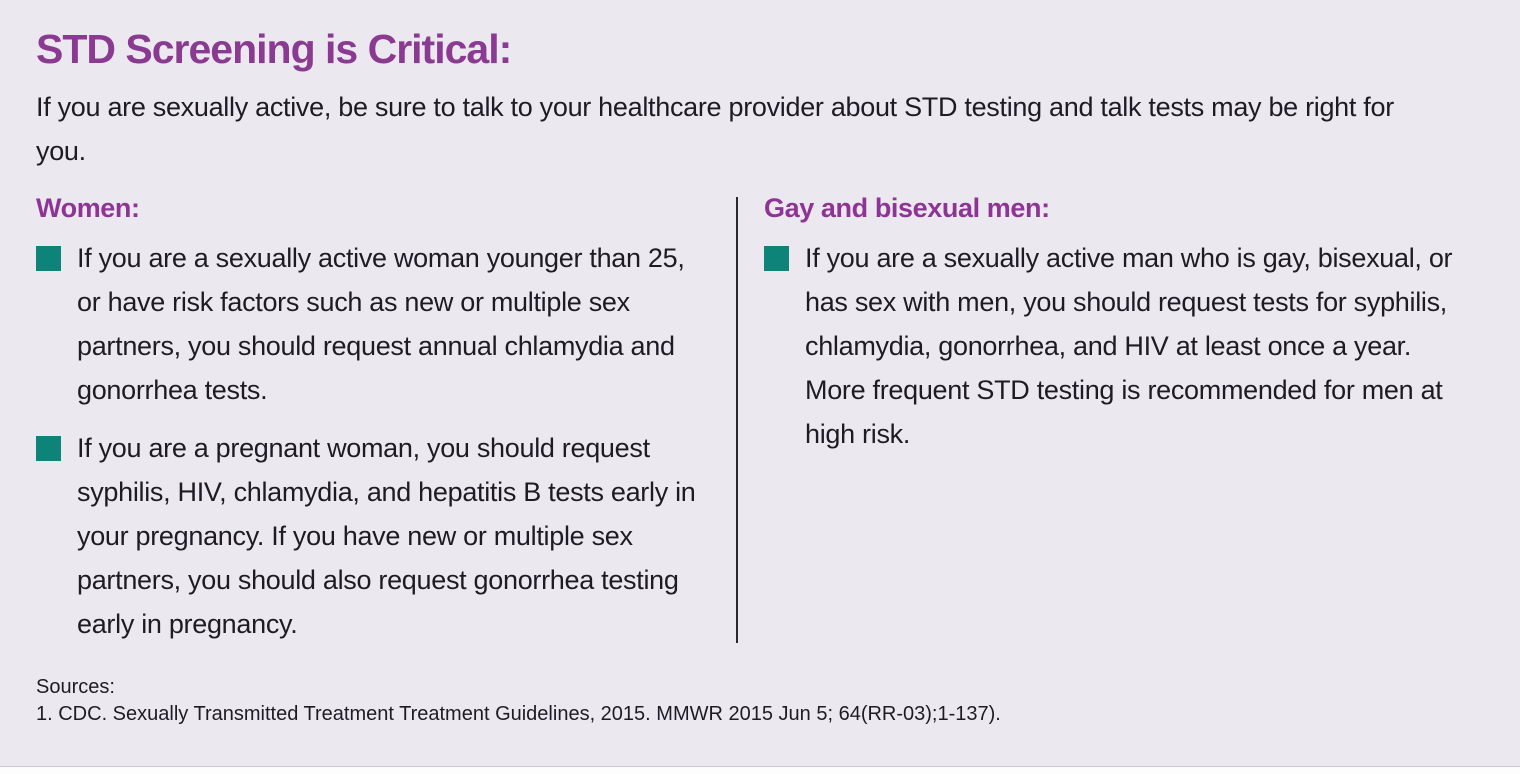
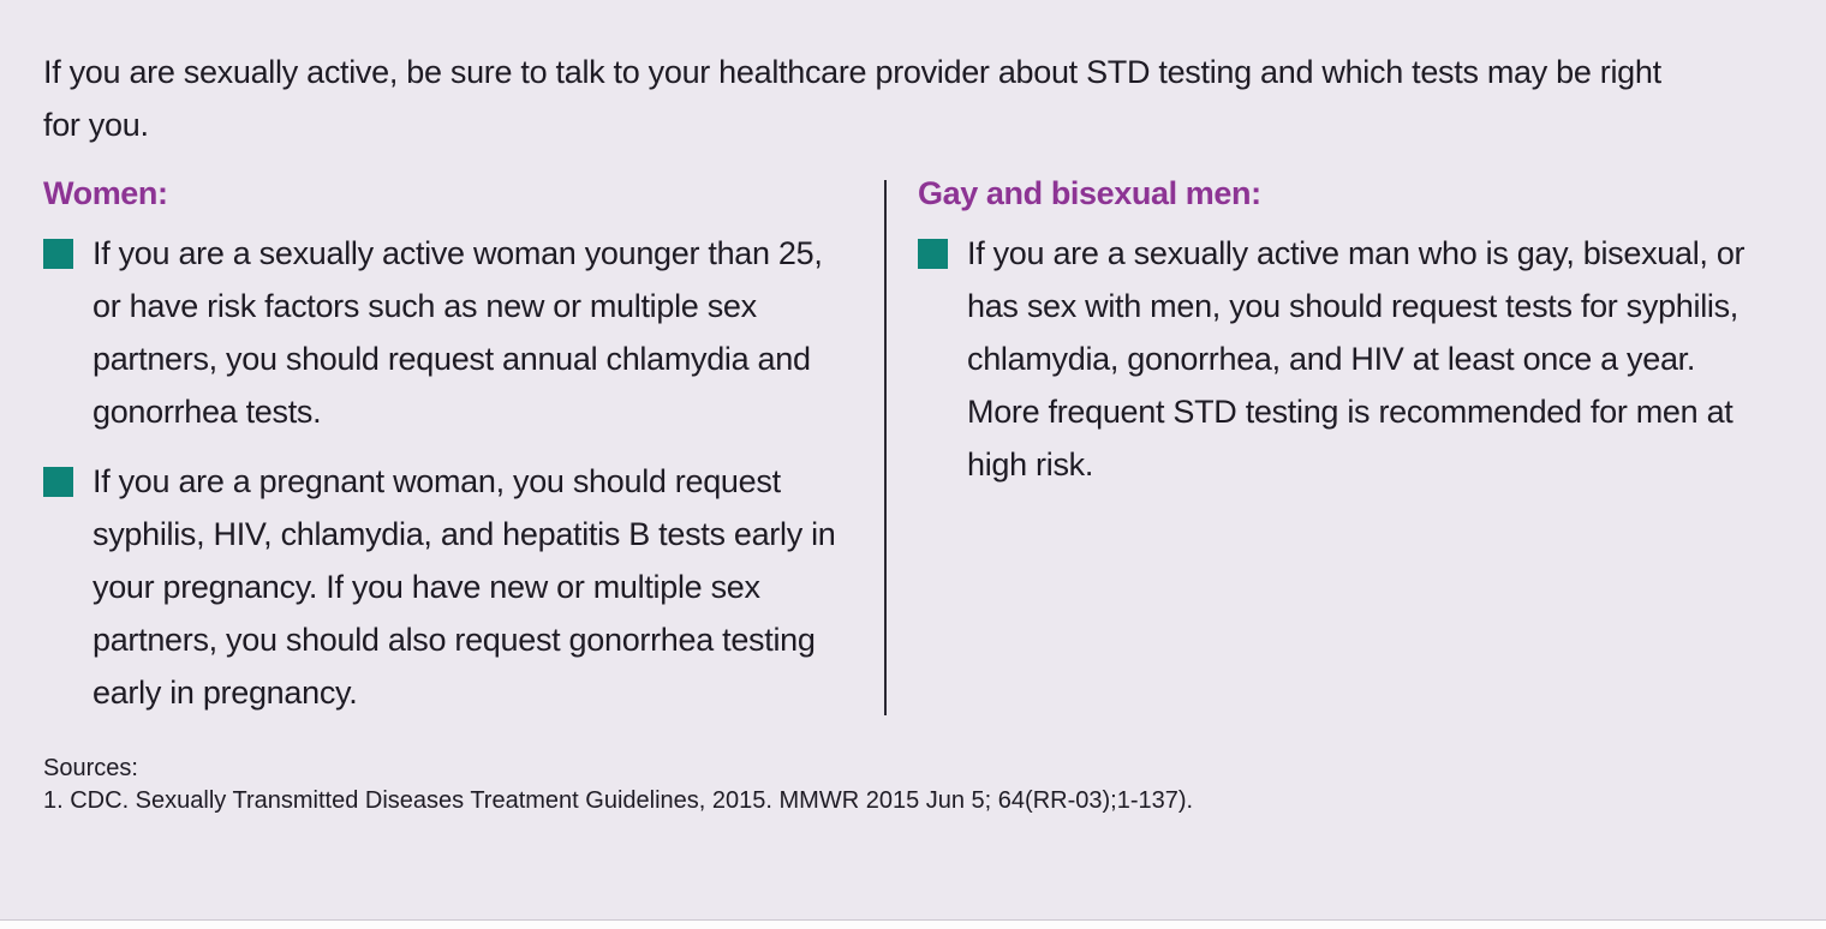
- STD Screening is Critical:
- If you are sexually active, be sure to talk to your healthcare provider about STD testing and talk tests may be right for you.
+ If you are sexually active, be sure to talk to your healthcare provider about STD testing and which tests may be right for you.
  Women:
  If you are a sexually active woman younger than 25, or have risk factors such as new or multiple sex partners, you should request annual chlamydia and gonorrhea tests.
  If you are a pregnant woman, you should request syphilis, HIV, chlamydia, and hepatitis B tests early in your pregnancy. If you have new or multiple sex partners, you should also request gonorrhea testing early in pregnancy.
  Gay and bisexual men:
  If you are a sexually active man who is gay, bisexual, or has sex with men, you should request tests for syphilis, chlamydia, gonorrhea, and HIV at least once a year. More frequent STD testing is recommended for men at high risk.
  Sources:
- 1. CDC. Sexually Transmitted Treatment Treatment Guidelines, 2015. MMWR 2015 Jun 5; 64(RR-03);1-137).
+ 1. CDC. Sexually Transmitted Diseases Treatment Guidelines, 2015. MMWR 2015 Jun 5; 64(RR-03);1-137).
